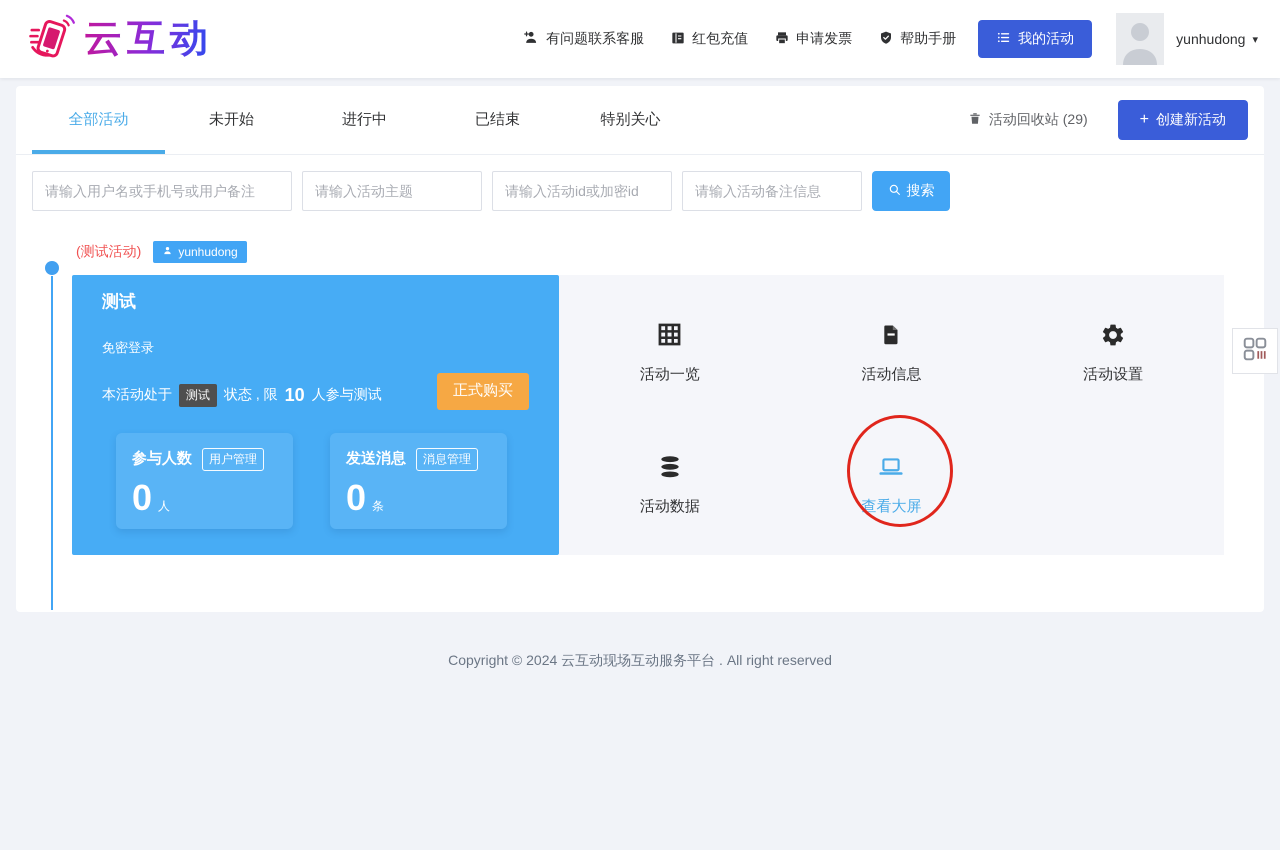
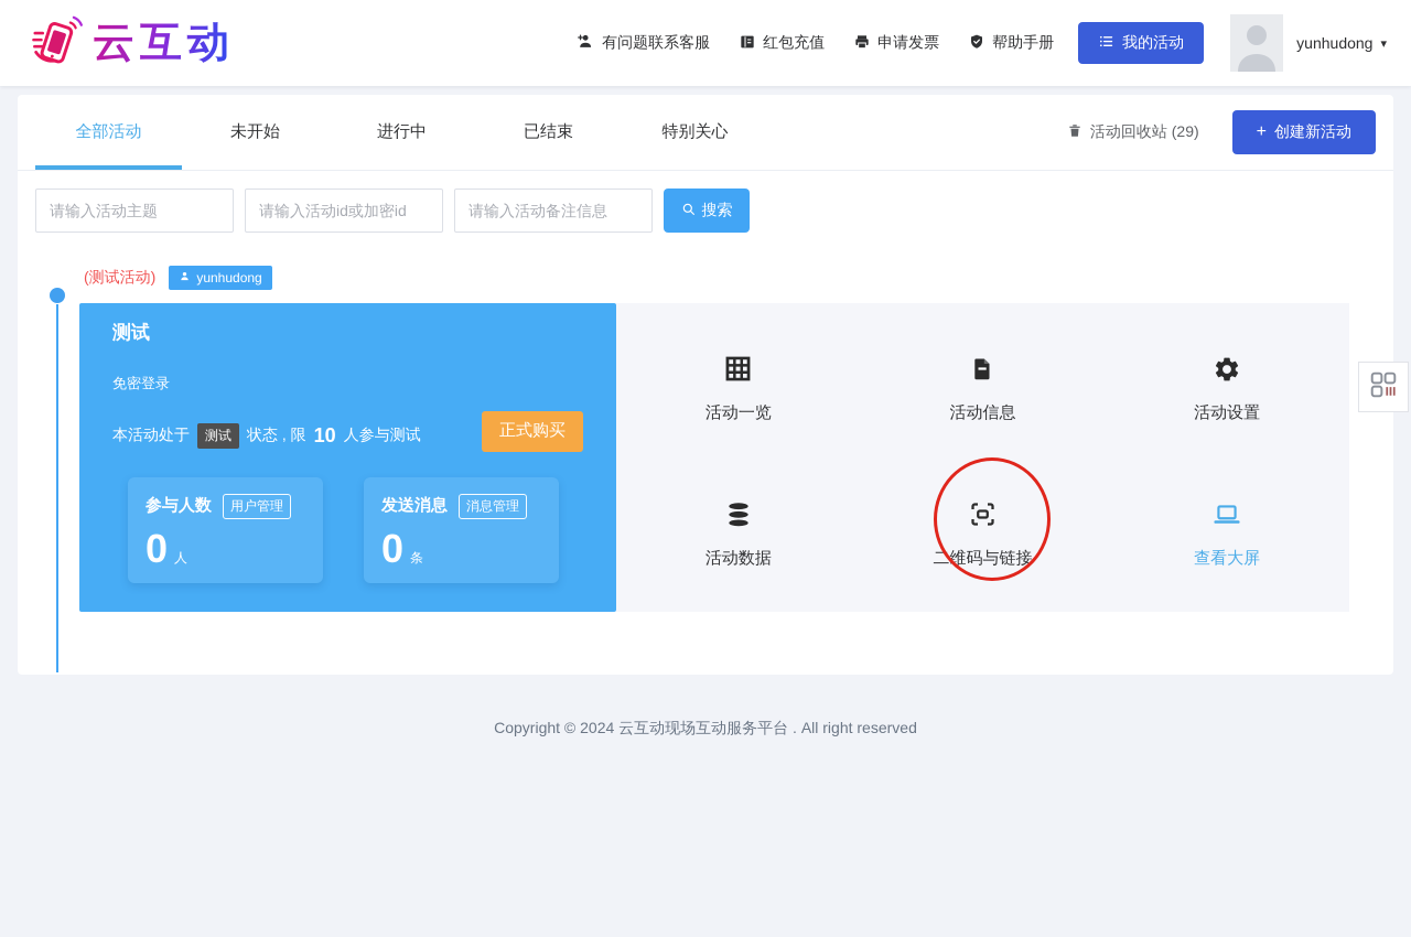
  云互动
  有问题联系客服
  红包充值
  申请发票
  帮助手册
  我的活动
  yunhudong
  ▾
  全部活动
  未开始
  进行中
  已结束
  特别关心
  活动回收站 (29)
  +
  创建新活动
- 请输入用户名或手机号或用户备注
  请输入活动主题
  请输入活动id或加密id
  请输入活动备注信息
  搜索
  (测试活动)
  yunhudong
  测试
  免密登录
  本活动处于
  测试
  状态 , 限
  10
  人参与测试
  正式购买
  参与人数
  用户管理
  0
  人
  发送消息
  消息管理
  0
  条
  活动一览
  活动信息
  活动设置
  活动数据
+ 二维码与链接
  查看大屏
  Copyright © 2024 云互动现场互动服务平台 . All right reserved
